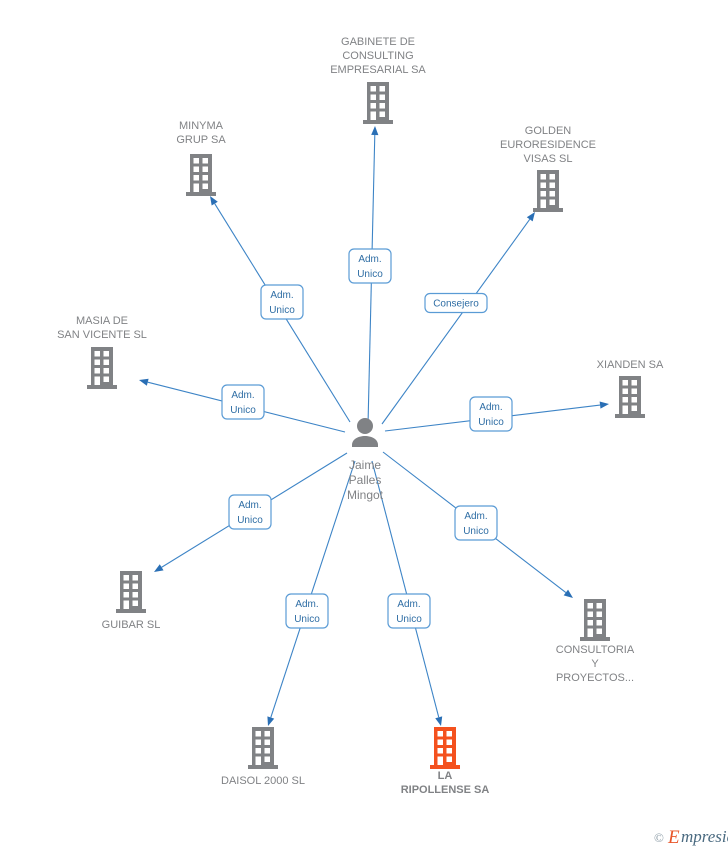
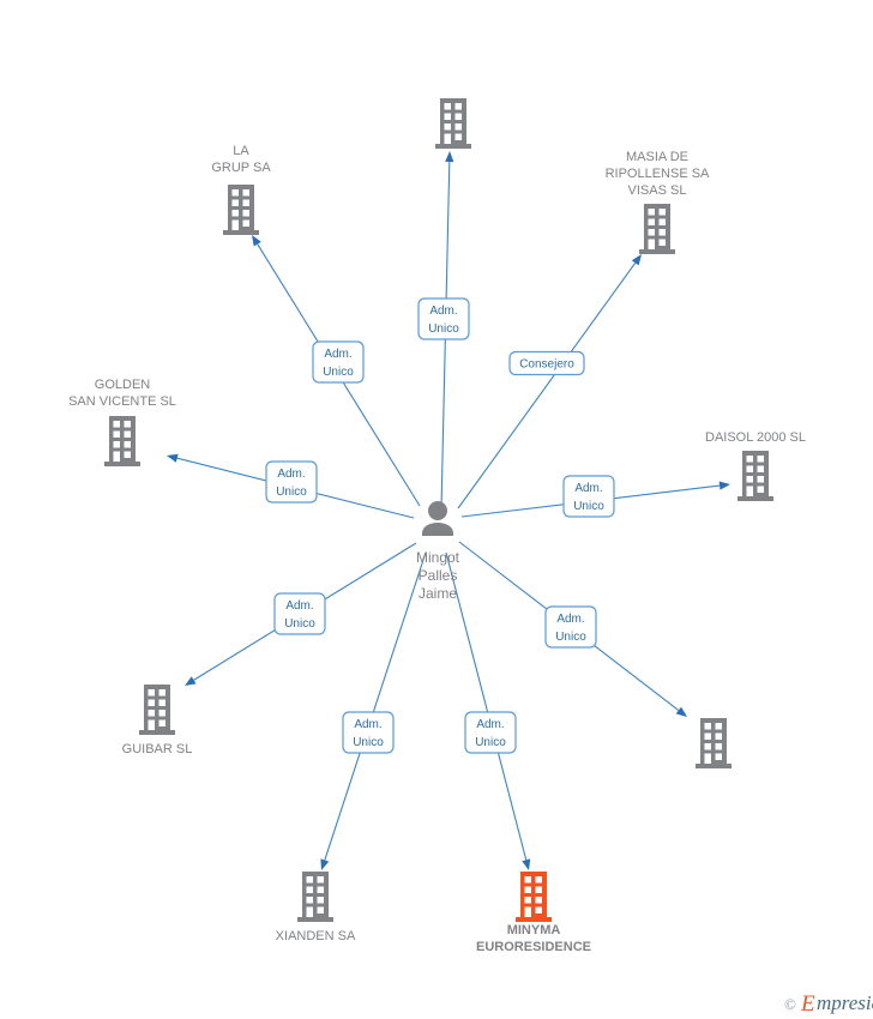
- GABINETE DE
- CONSULTING
- EMPRESARIAL SA
- MINYMA
+ LA
  GRUP SA
- GOLDEN
+ MASIA DE
- EURORESIDENCE
+ RIPOLLENSE SA
  VISAS SL
- MASIA DE
+ GOLDEN
  SAN VICENTE SL
- XIANDEN SA
+ DAISOL 2000 SL
  GUIBAR SL
- CONSULTORIA
- Y
- PROYECTOS...
- DAISOL 2000 SL
+ XIANDEN SA
- LA
+ MINYMA
- RIPOLLENSE SA
+ EURORESIDENCE
- Jaime
+ Mingot
  Palles
- Mingot
+ Jaime
  Adm.
  Unico
  Adm.
  Unico
  Consejero
  Adm.
  Unico
  Adm.
  Unico
  Adm.
  Unico
  Adm.
  Unico
  Adm.
  Unico
  Adm.
  Unico
  ©
  E
  mpresi
